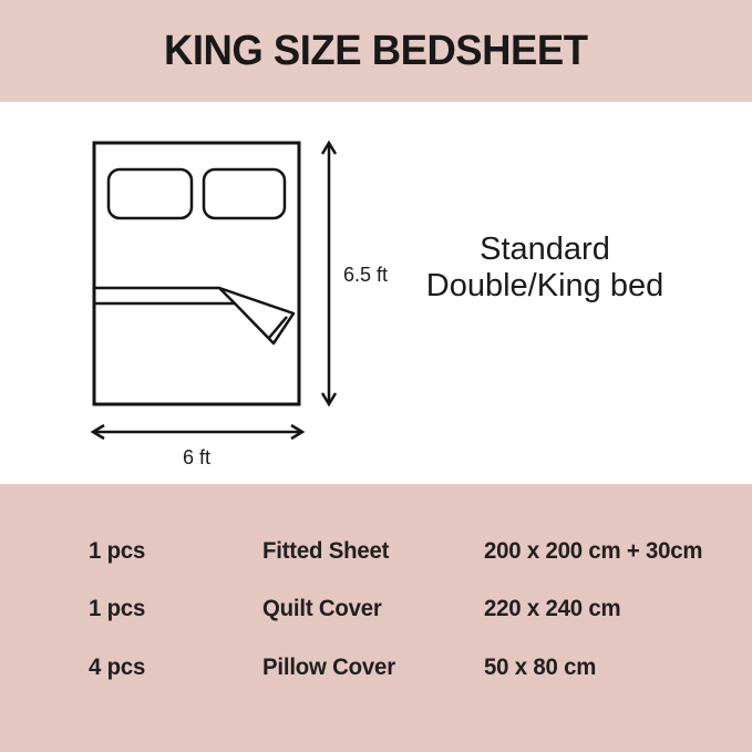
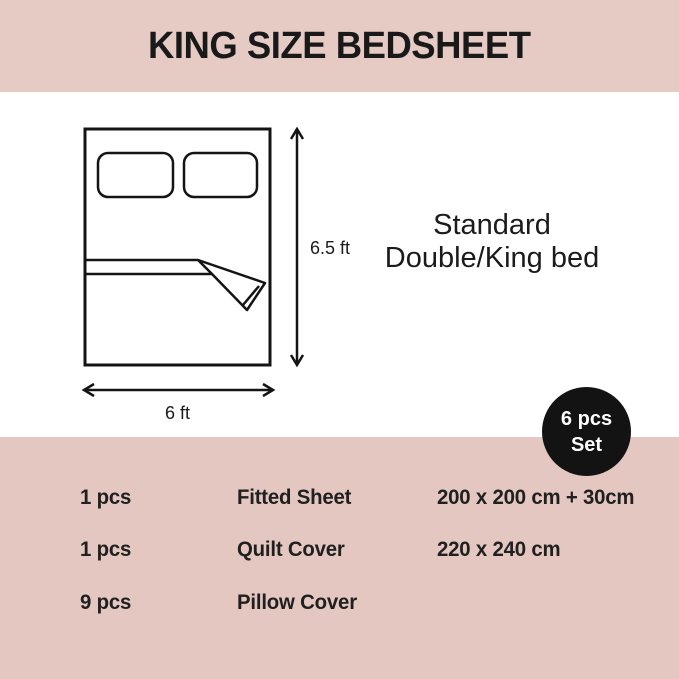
  KING SIZE BEDSHEET
  6.5 ft
  6 ft
  Standard
  Double/King bed
+ 6 pcs
+ Set
  1 pcs
  Fitted Sheet
  200 x 200 cm + 30cm
  1 pcs
  Quilt Cover
  220 x 240 cm
- 4 pcs
+ 9 pcs
  Pillow Cover
- 50 x 80 cm
